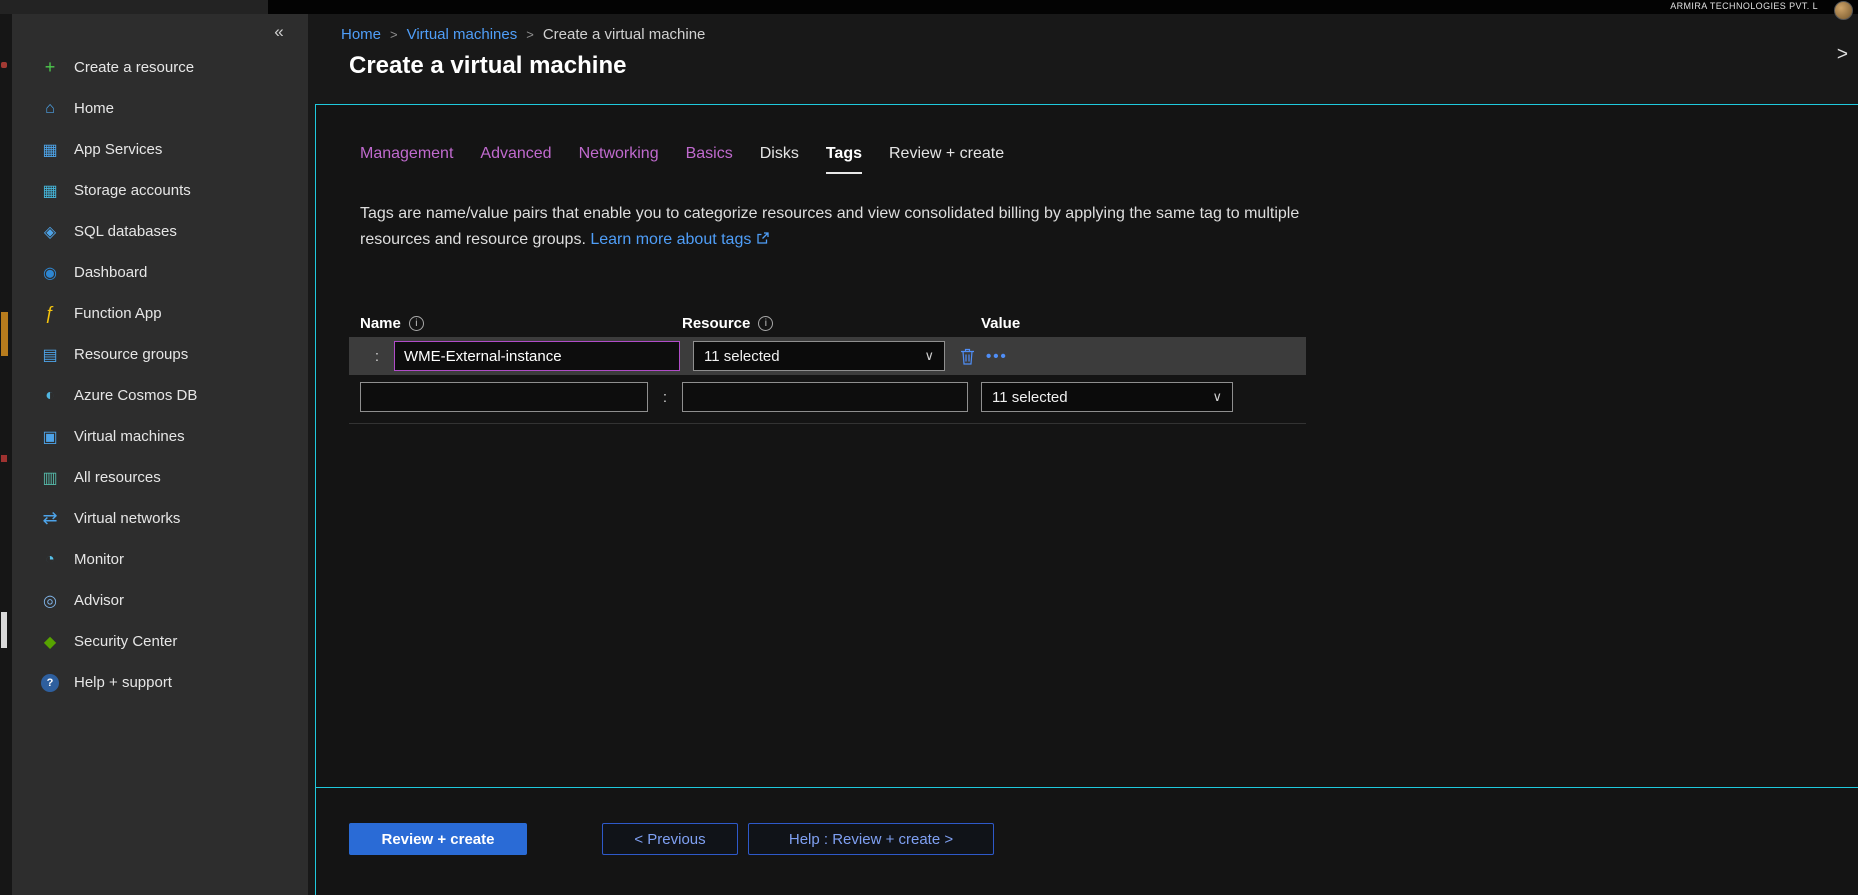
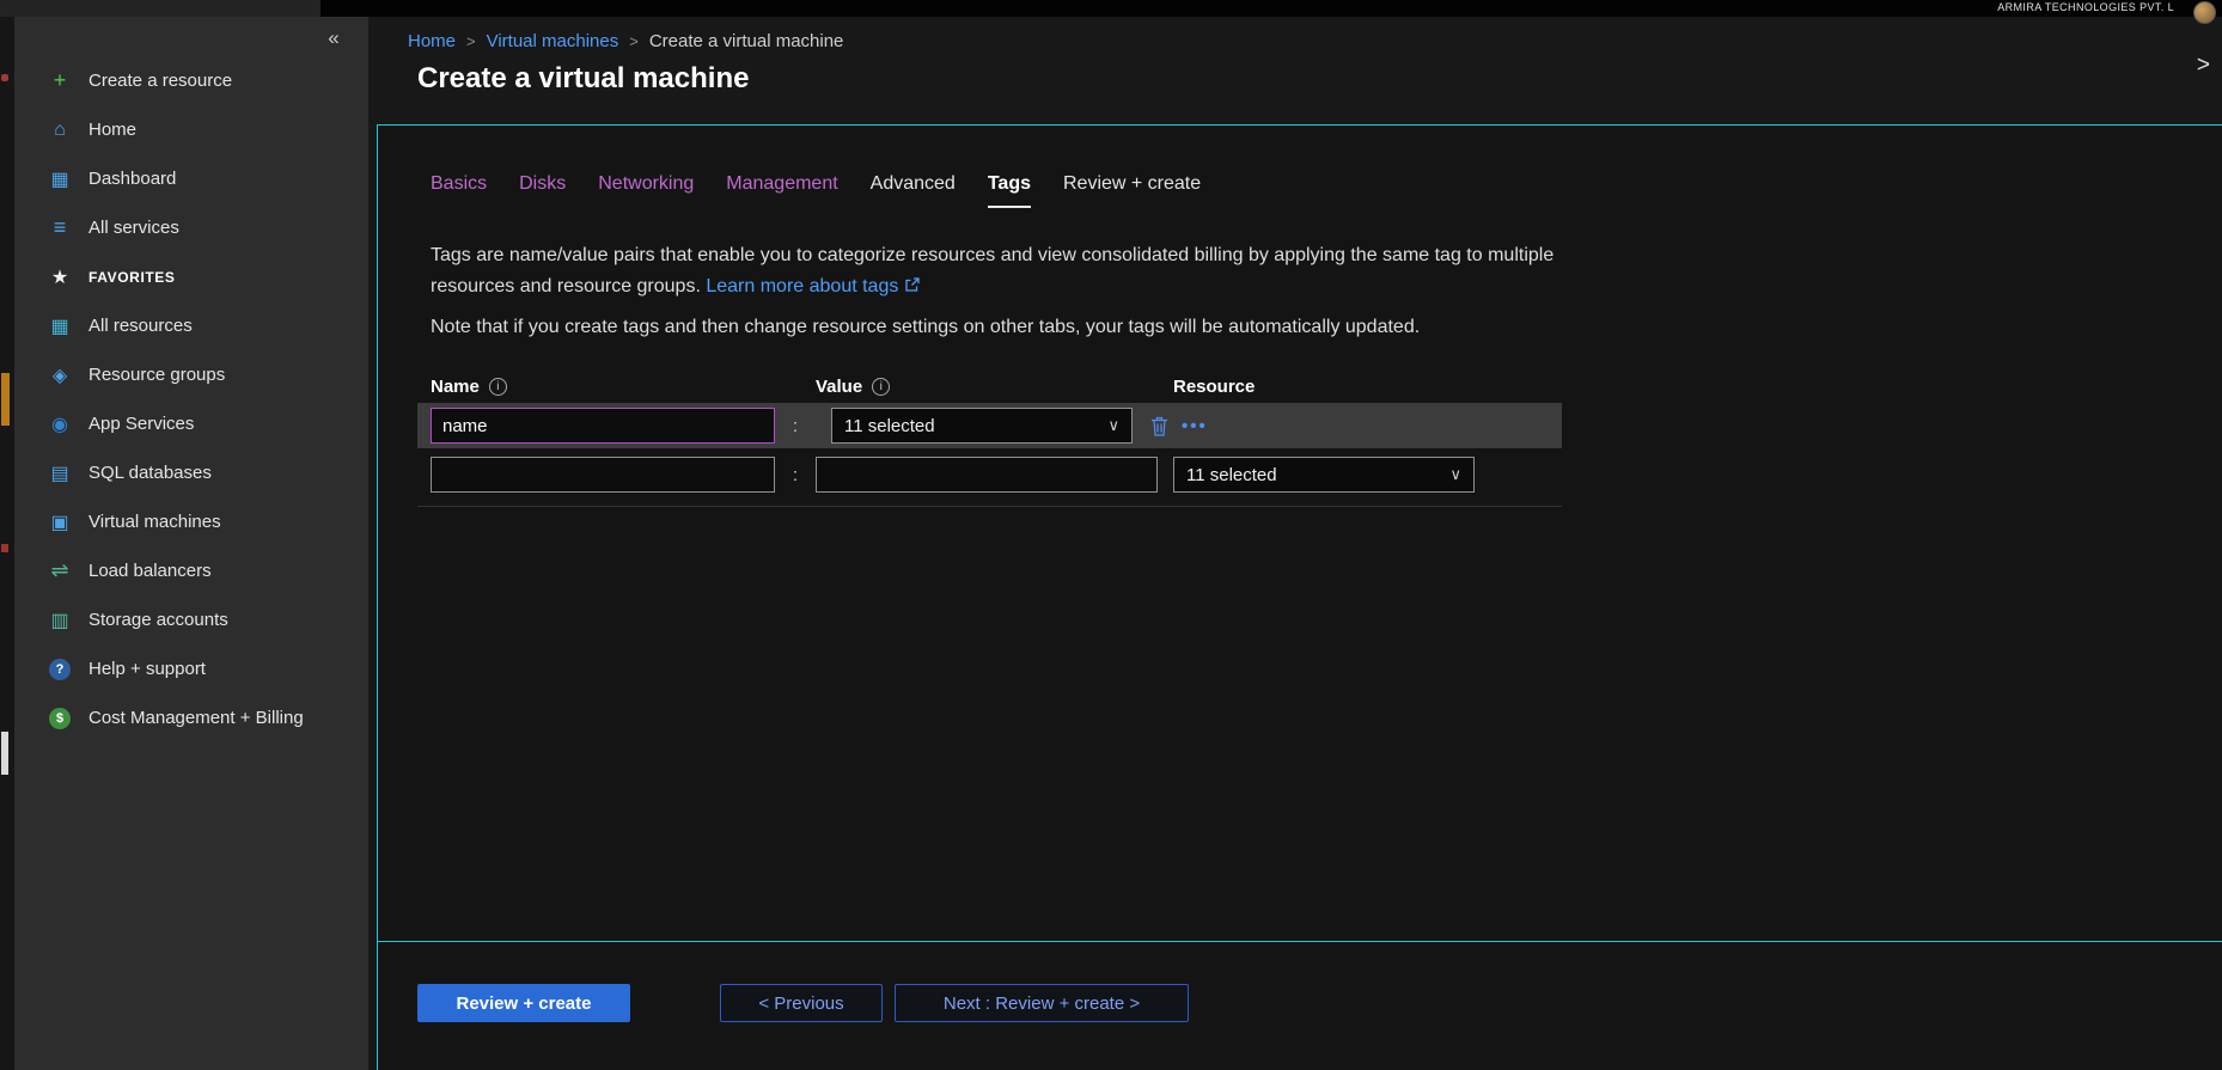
  ARMIRA TECHNOLOGIES PVT. L
  «
  +
  Create a resource
  ⌂
  Home
  ▦
- App Services
+ Dashboard
+ ≡
+ All services
+ ★
+ FAVORITES
  ▦
- Storage accounts
+ All resources
  ◈
- SQL databases
+ Resource groups
  ◉
- Dashboard
+ App Services
- ƒ
- Function App
  ▤
- Resource groups
+ SQL databases
- ◐
- Azure Cosmos DB
  ▣
  Virtual machines
+ ⇌
+ Load balancers
  ▥
- All resources
+ Storage accounts
- ⇄
- Virtual networks
- ◔
- Monitor
- ◎
- Advisor
- ◆
- Security Center
  ?
  Help + support
+ $
+ Cost Management + Billing
  Home
  >
  Virtual machines
  >
  Create a virtual machine
  Create a virtual machine
  >
- Management
+ Basics
- Advanced
+ Disks
  Networking
- Basics
+ Management
- Disks
+ Advanced
  Tags
  Review + create
  Tags are name/value pairs that enable you to categorize resources and view consolidated billing by applying the same tag to multiple resources and resource groups. Learn more about tags
+ Note that if you create tags and then change resource settings on other tabs, your tags will be automatically updated.
  Name
  i
- Resource
+ Value
  i
- Value
+ Resource
+ name
  :
- WME-External-instance
  11 selected
  ∨
  •••
  :
  11 selected
  ∨
  Review + create
  < Previous
- Help : Review + create >
+ Next : Review + create >
